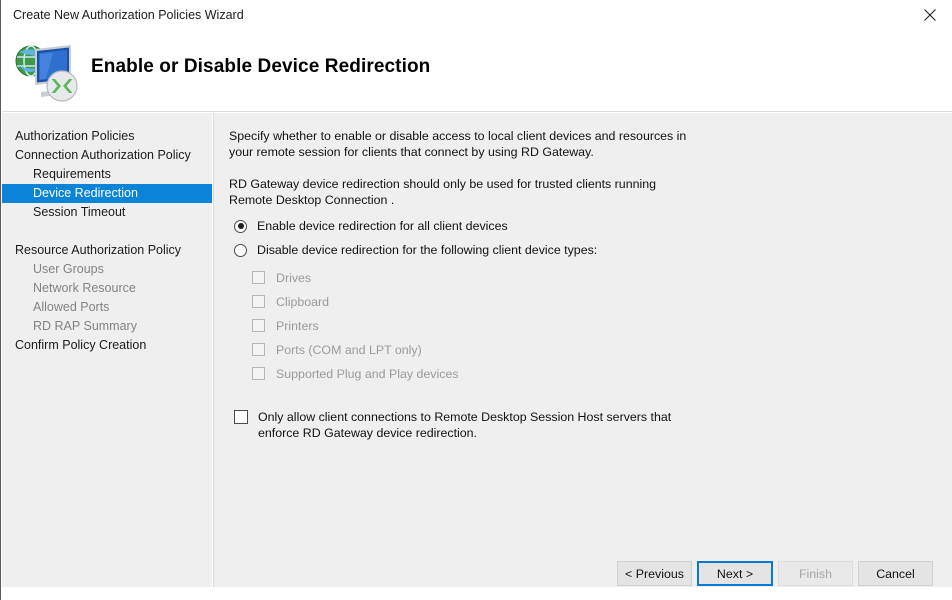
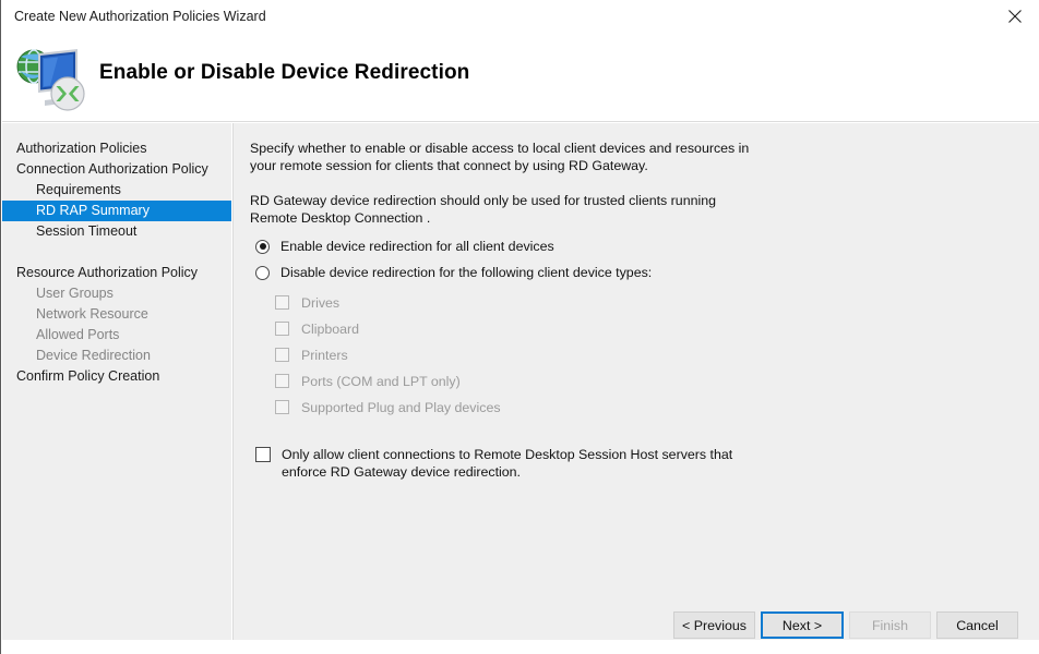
  Create New Authorization Policies Wizard
  Enable or Disable Device Redirection
  Authorization Policies
  Connection Authorization Policy
  Requirements
- Device Redirection
+ RD RAP Summary
  Session Timeout
  Resource Authorization Policy
  User Groups
  Network Resource
  Allowed Ports
- RD RAP Summary
+ Device Redirection
  Confirm Policy Creation
  Specify whether to enable or disable access to local client devices and resources in your remote session for clients that connect by using RD Gateway.
  RD Gateway device redirection should only be used for trusted clients running Remote Desktop Connection .
  Enable device redirection for all client devices
  Disable device redirection for the following client device types:
  Drives
  Clipboard
  Printers
  Ports (COM and LPT only)
  Supported Plug and Play devices
  Only allow client connections to Remote Desktop Session Host servers that enforce RD Gateway device redirection.
  < Previous
  Next >
  Finish
  Cancel
